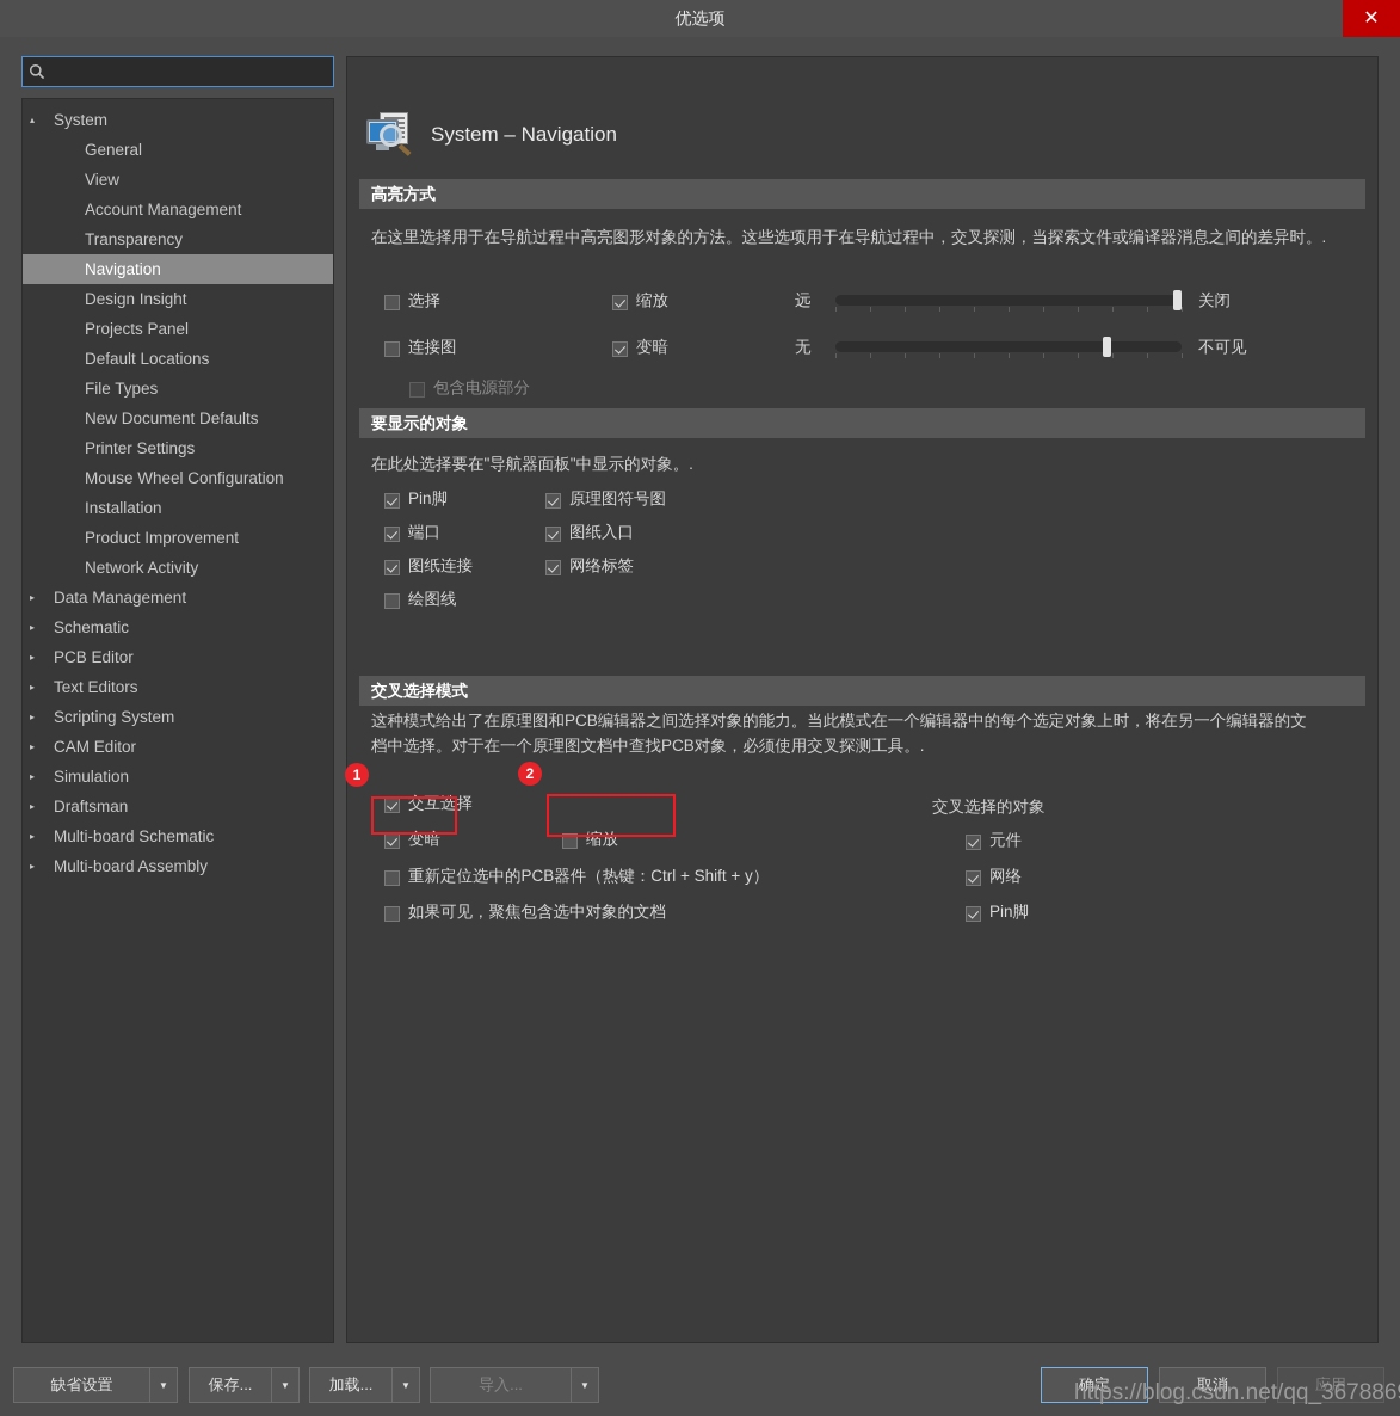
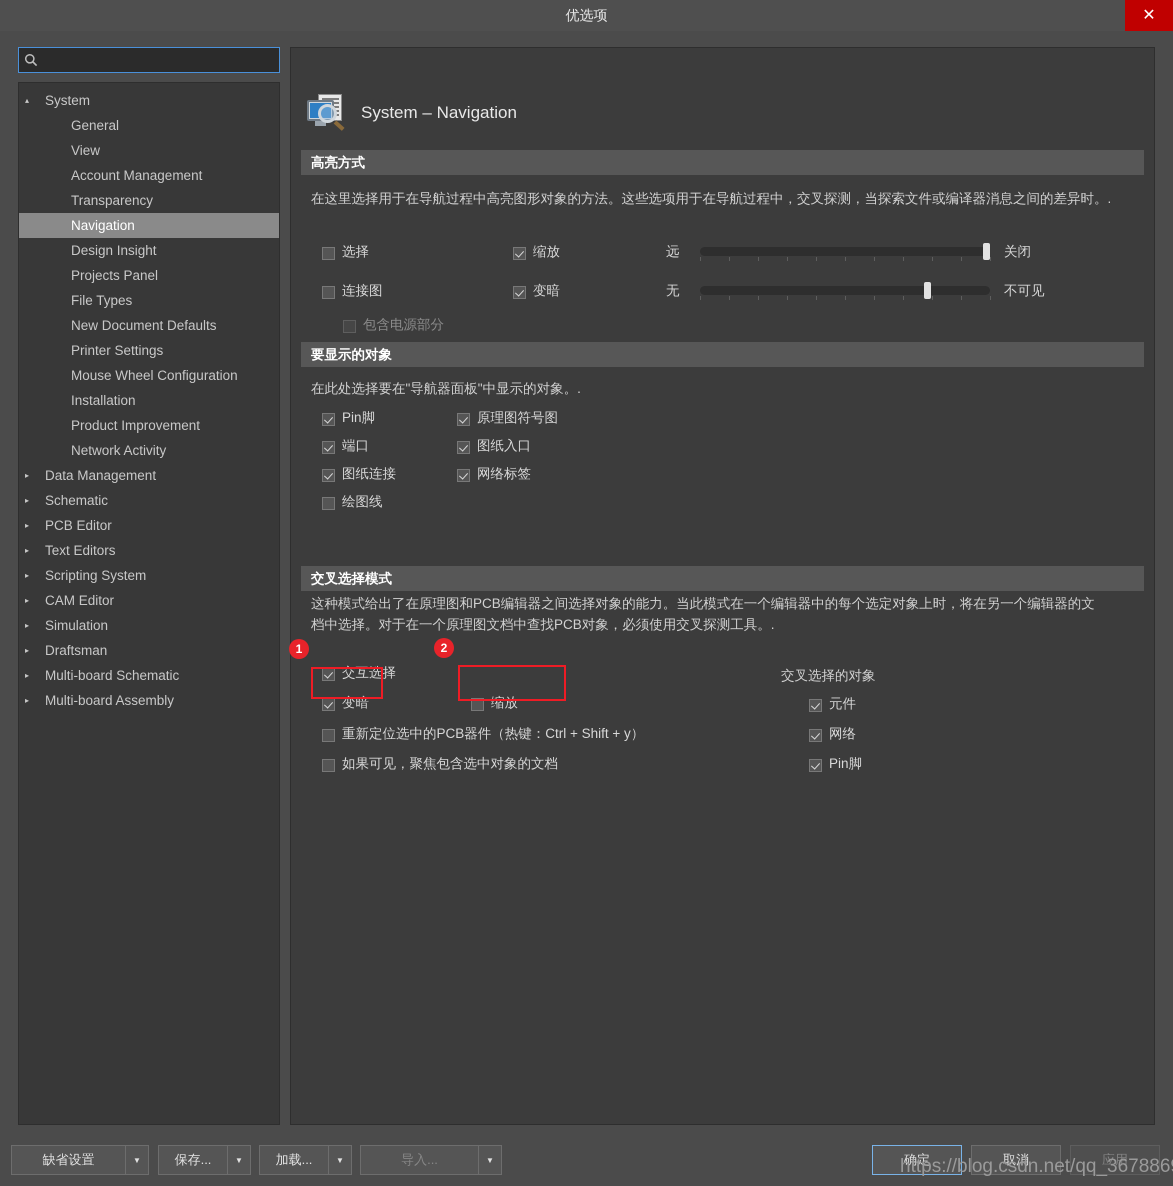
  优选项
  ✕
  ▴
  System
  General
  View
  Account Management
  Transparency
  Navigation
  Design Insight
  Projects Panel
- Default Locations
  File Types
  New Document Defaults
  Printer Settings
  Mouse Wheel Configuration
  Installation
  Product Improvement
  Network Activity
  ▸
  Data Management
  ▸
  Schematic
  ▸
  PCB Editor
  ▸
  Text Editors
  ▸
  Scripting System
  ▸
  CAM Editor
  ▸
  Simulation
  ▸
  Draftsman
  ▸
  Multi-board Schematic
  ▸
  Multi-board Assembly
  System – Navigation
  高亮方式
  在这里选择用于在导航过程中高亮图形对象的方法。这些选项用于在导航过程中，交叉探测，当探索文件或编译器消息之间的差异时。.
  选择
  缩放
  连接图
  变暗
  包含电源部分
  远
  关闭
  无
  不可见
  要显示的对象
  在此处选择要在"导航器面板"中显示的对象。.
  Pin脚
  端口
  图纸连接
  绘图线
  原理图符号图
  图纸入口
  网络标签
  交叉选择模式
  这种模式给出了在原理图和PCB编辑器之间选择对象的能力。当此模式在一个编辑器中的每个选定对象上时，将在另一个编辑器的文档中选择。对于在一个原理图文档中查找PCB对象，必须使用交叉探测工具。.
  交互选择
  变暗
  重新定位选中的PCB器件（热键：Ctrl + Shift + y）
  如果可见，聚焦包含选中对象的文档
  缩放
  交叉选择的对象
  元件
  网络
  Pin脚
  1
  2
  缺省设置
  ▼
  保存...
  ▼
  加载...
  ▼
  导入...
  ▼
  确定
  取消
  应用
  https://blog.csdn.net/qq_367886
